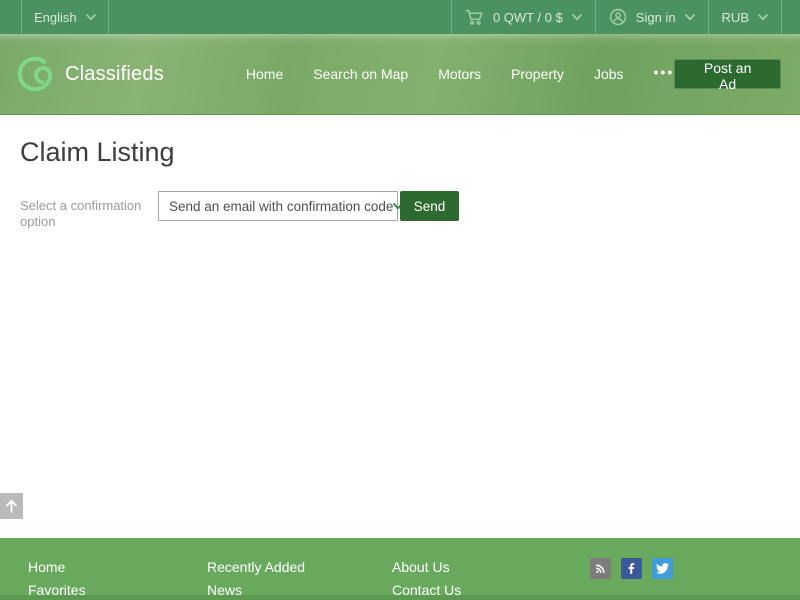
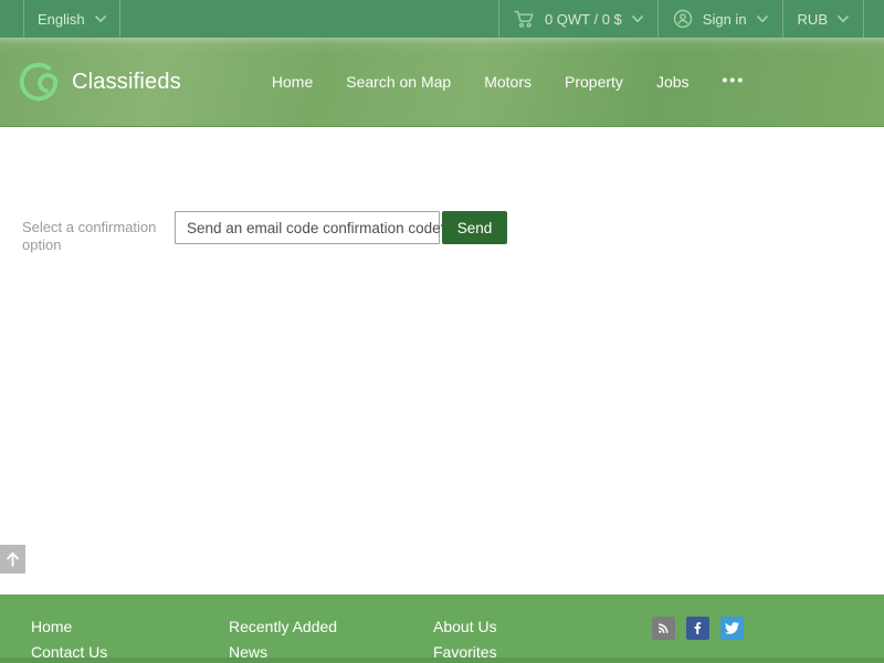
  English
  0 QWT / 0 $
  Sign in
  RUB
  Classifieds
  Home
  Search on Map
  Motors
  Property
  Jobs
  •••
- Post an Ad
- Claim Listing
  Select a confirmation option
- Send an email with confirmation code
+ Send an email code confirmation code
  Send
  Home
- Favorites
+ Contact Us
  Recently Added
  News
  About Us
- Contact Us
+ Favorites
